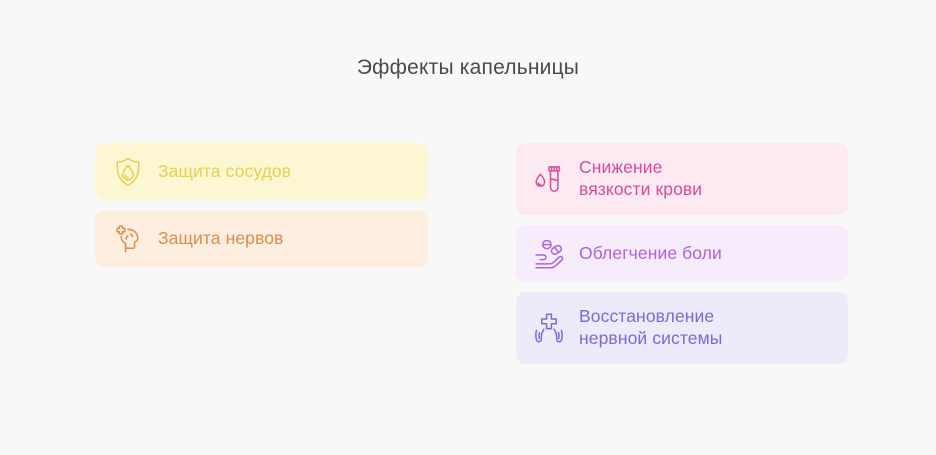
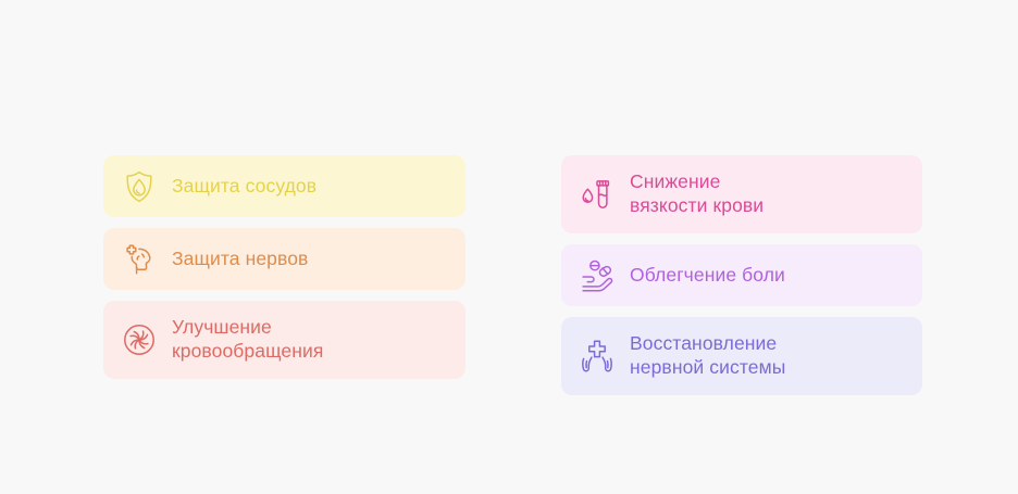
- Эффекты капельницы
  Защита сосудов
  Защита нервов
+ Улучшение
+ кровообращения
  Снижение
  вязкости крови
  Облегчение боли
  Восстановление
  нервной системы
